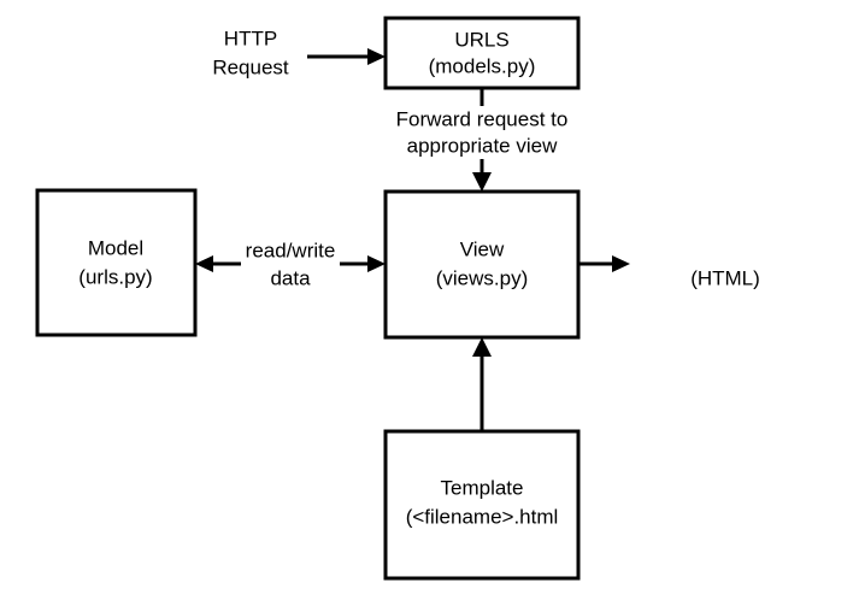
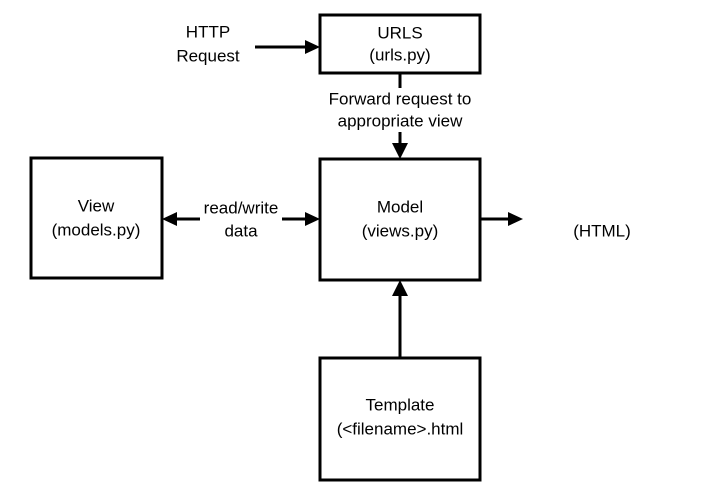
  URLS
- (models.py)
+ (urls.py)
- Model
+ View
- (urls.py)
+ (models.py)
- View
+ Model
  (views.py)
  Template
  (<filename>.html
  HTTP
  Request
  Forward request to
  appropriate view
  read/write
  data
  (HTML)
